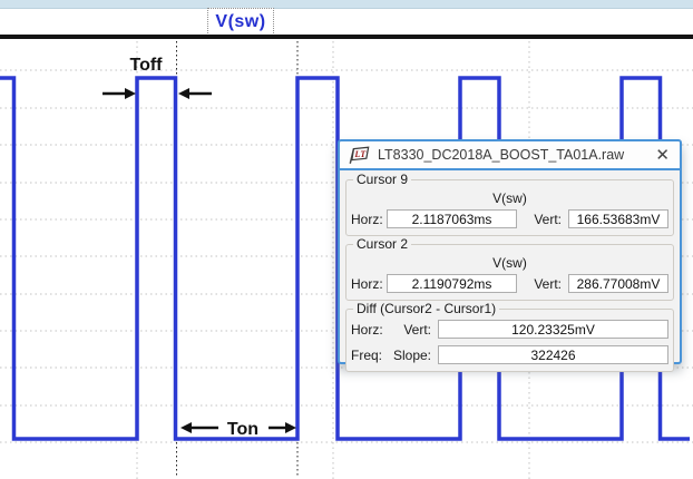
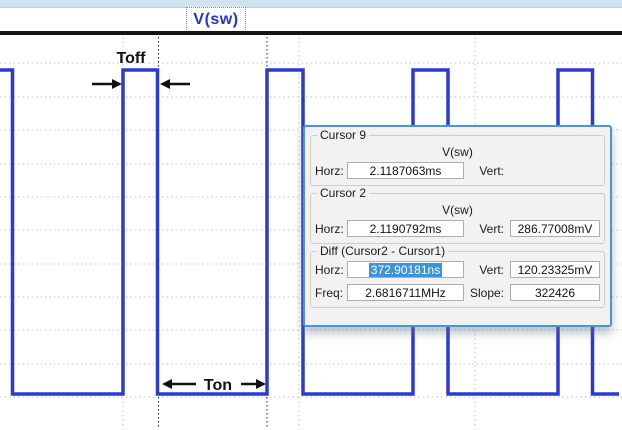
  V(sw)
  Toff
  Ton
- LT
- LT8330_DC2018A_BOOST_TA01A.raw
- ✕
  Cursor 9
  V(sw)
  Horz:
  2.1187063ms
  Vert:
- 166.53683mV
  Cursor 2
  V(sw)
  Horz:
  2.1190792ms
  Vert:
  286.77008mV
  Diff (Cursor2 - Cursor1)
  Horz:
+ 372.90181ns
  Vert:
  120.23325mV
  Freq:
+ 2.6816711MHz
  Slope:
  322426
